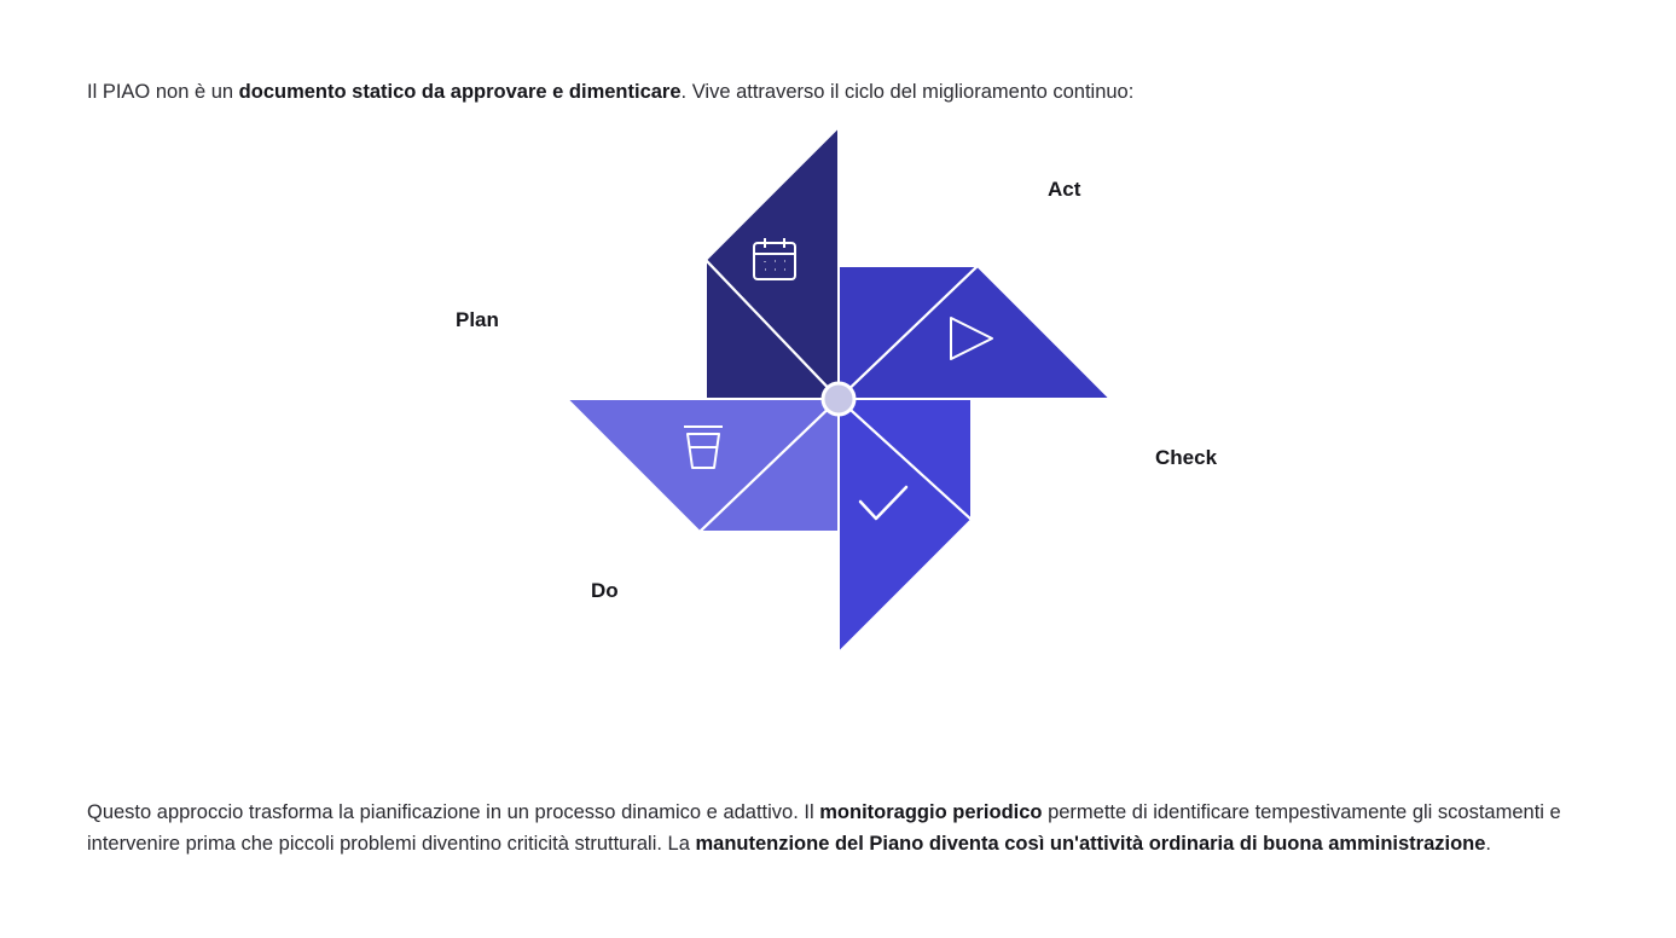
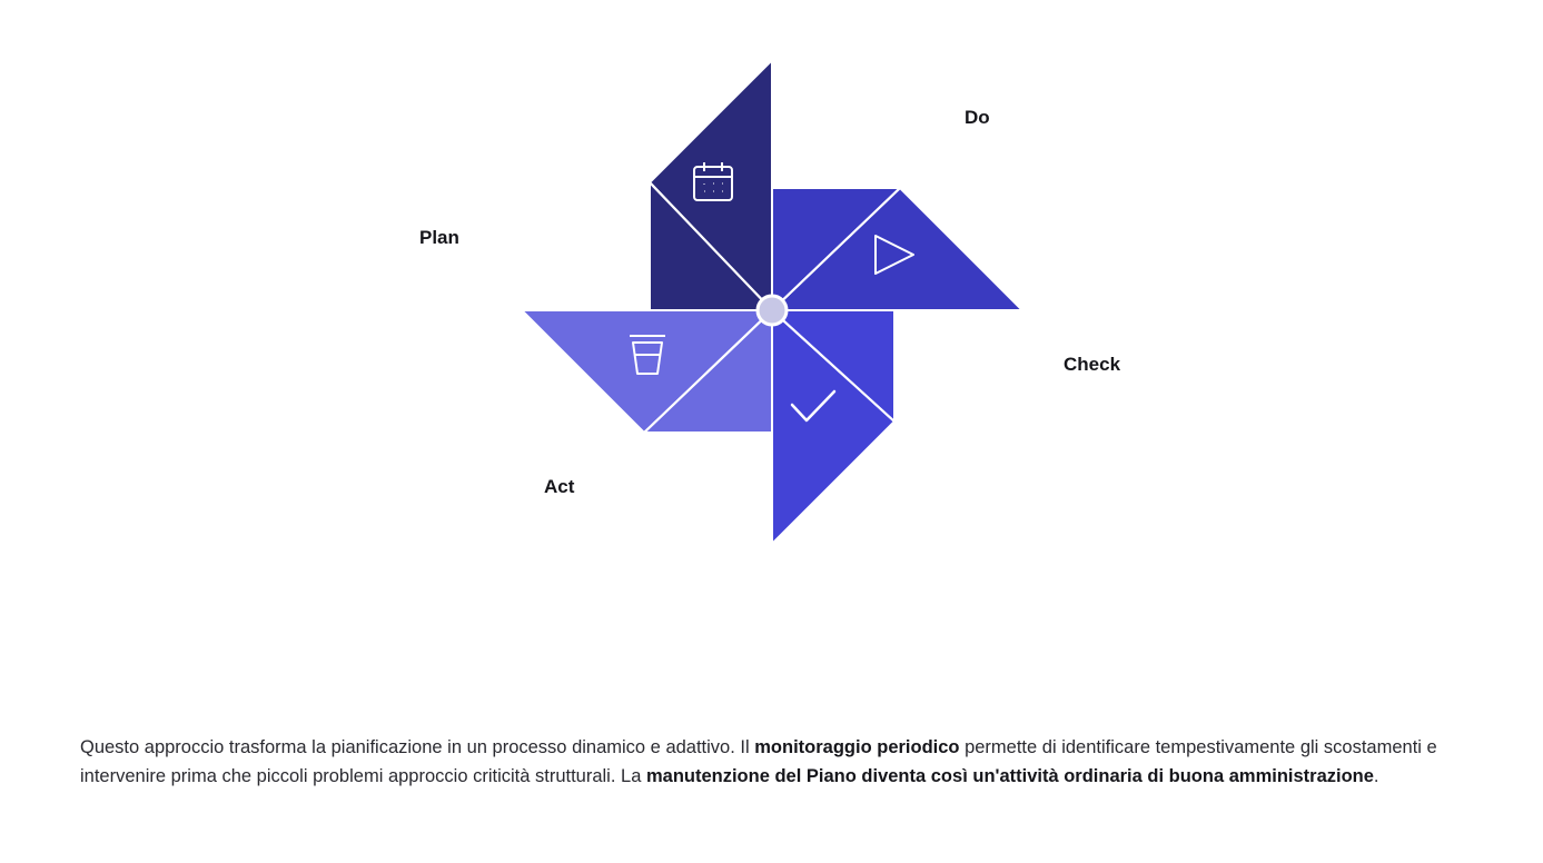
- Il PIAO non è un documento statico da approvare e dimenticare. Vive attraverso il ciclo del miglioramento continuo:
  Plan
- Act
+ Do
  Check
- Do
+ Act
- Questo approccio trasforma la pianificazione in un processo dinamico e adattivo. Il monitoraggio periodico permette di identificare tempestivamente gli scostamenti e intervenire prima che piccoli problemi diventino criticità strutturali. La manutenzione del Piano diventa così un'attività ordinaria di buona amministrazione.
+ Questo approccio trasforma la pianificazione in un processo dinamico e adattivo. Il monitoraggio periodico permette di identificare tempestivamente gli scostamenti e intervenire prima che piccoli problemi approccio criticità strutturali. La manutenzione del Piano diventa così un'attività ordinaria di buona amministrazione.
